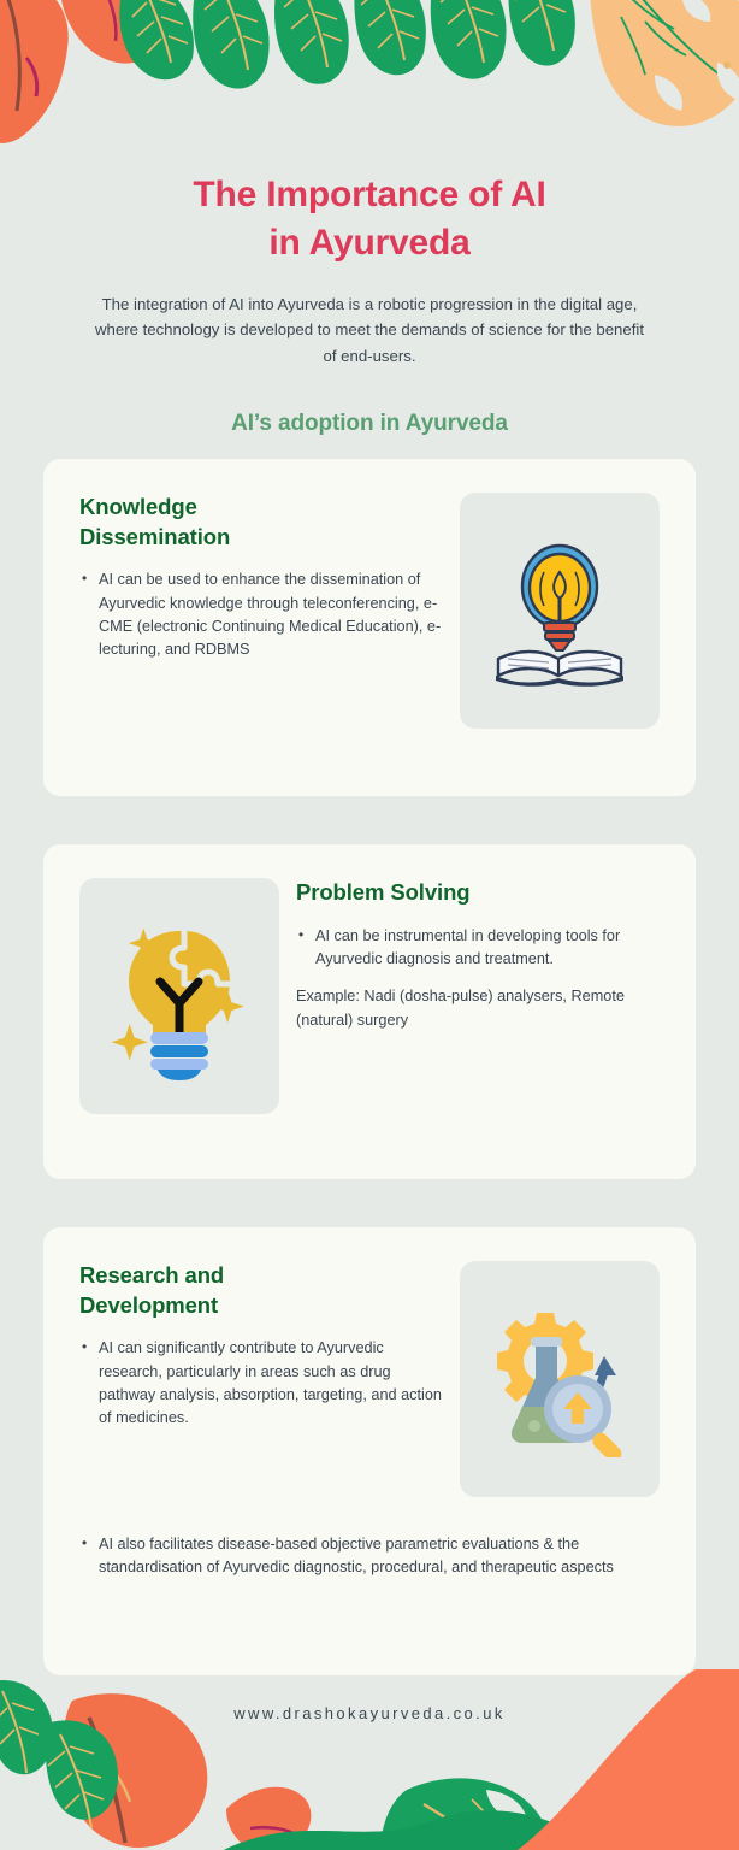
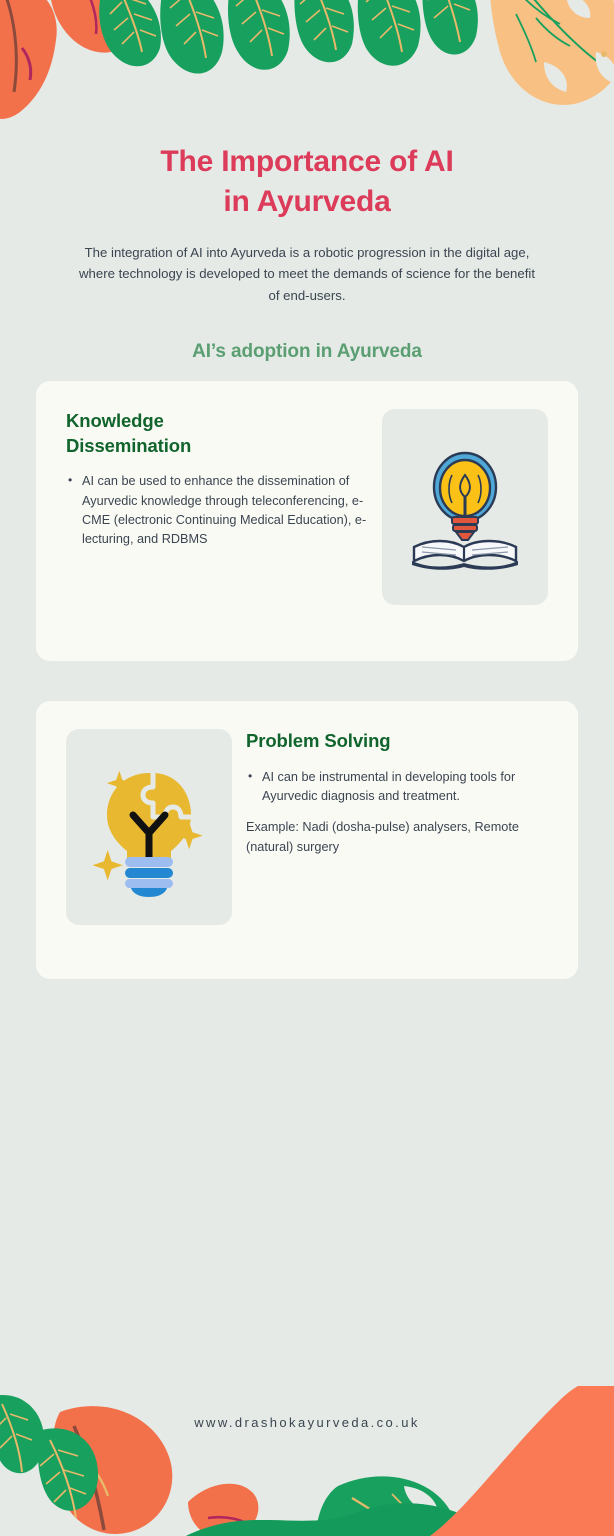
  The Importance of AI
  in Ayurveda
  The integration of AI into Ayurveda is a robotic progression in the digital age, where technology is developed to meet the demands of science for the benefit of end-users.
  AI’s adoption in Ayurveda
  Knowledge
  Dissemination
  AI can be used to enhance the dissemination of Ayurvedic knowledge through teleconferencing, e-CME (electronic Continuing Medical Education), e-lecturing, and RDBMS
  Problem Solving
  AI can be instrumental in developing tools for Ayurvedic diagnosis and treatment.
  Example: Nadi (dosha-pulse) analysers, Remote (natural) surgery
- Research and
- Development
- AI can significantly contribute to Ayurvedic research, particularly in areas such as drug pathway analysis, absorption, targeting, and action of medicines.
- AI also facilitates disease-based objective parametric evaluations & the standardisation of Ayurvedic diagnostic, procedural, and therapeutic aspects
  www.drashokayurveda.co.uk
